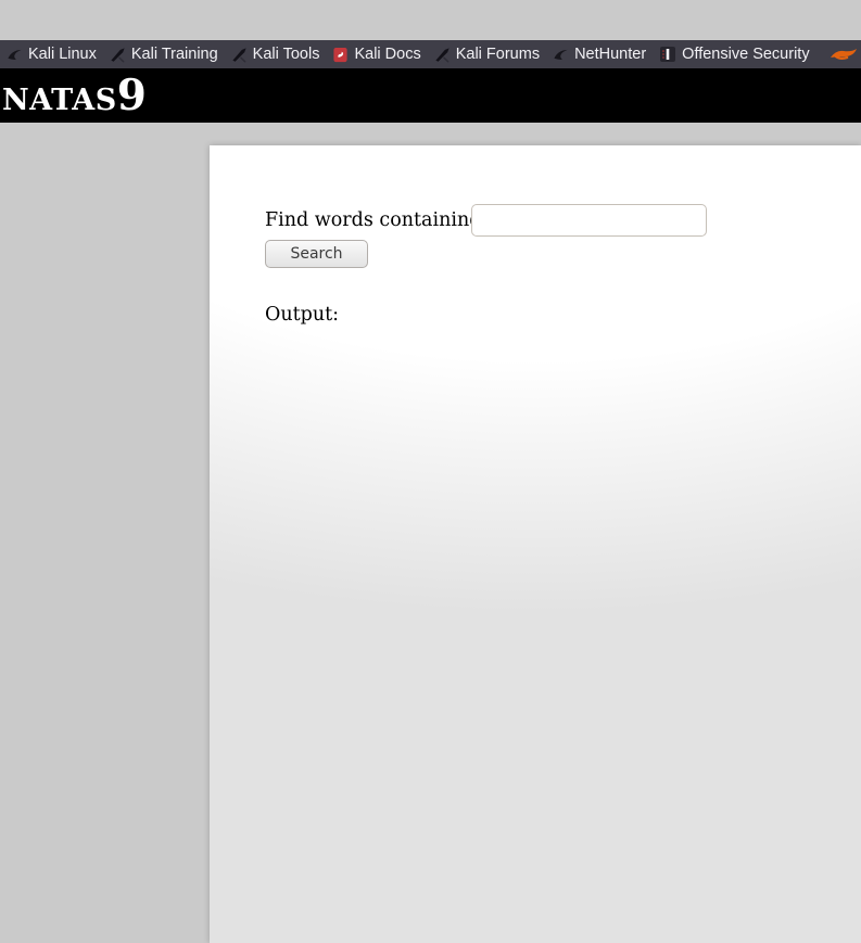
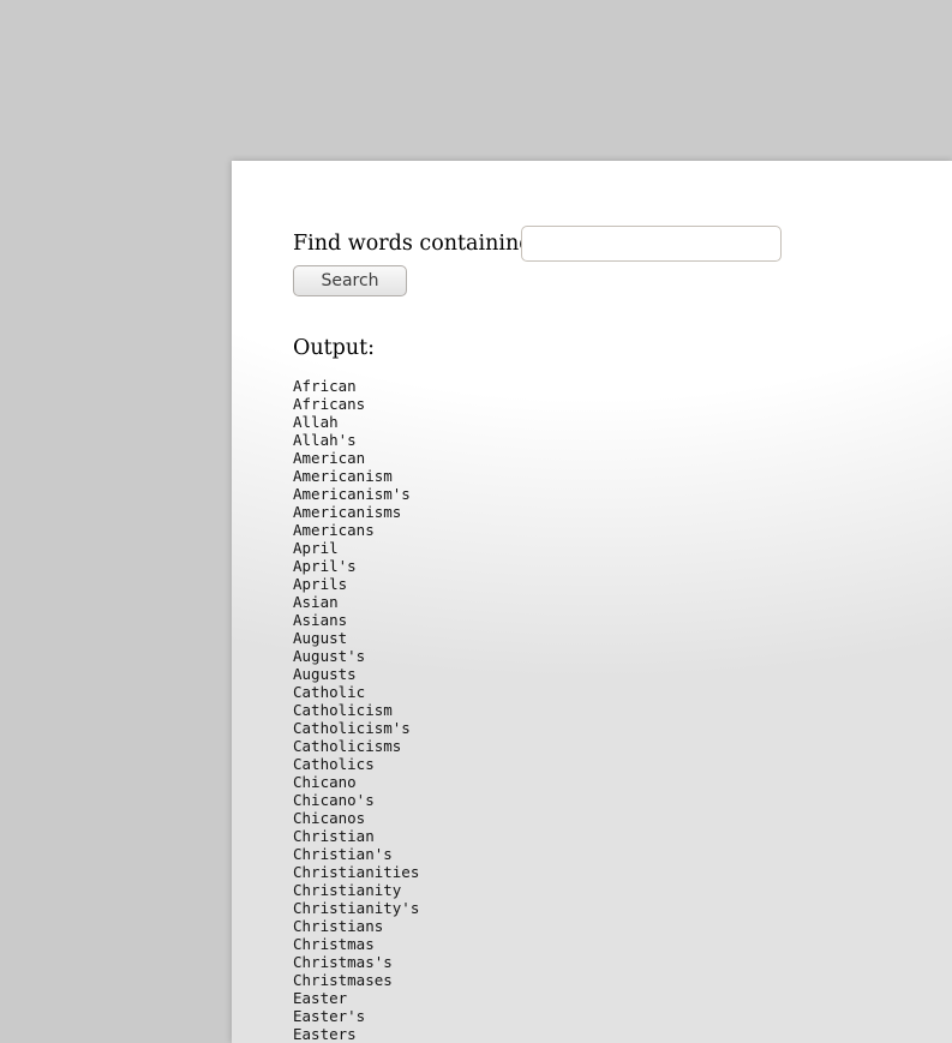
- Kali Linux
- Kali Training
- Kali Tools
- Kali Docs
- Kali Forums
- NetHunter
- Offensive Security
- natas9
  Find words containin
  Search
  Output:
+ African
+ Africans
+ Allah
+ Allah's
+ American
+ Americanism
+ Americanism's
+ Americanisms
+ Americans
+ April
+ April's
+ Aprils
+ Asian
+ Asians
+ August
+ August's
+ Augusts
+ Catholic
+ Catholicism
+ Catholicism's
+ Catholicisms
+ Catholics
+ Chicano
+ Chicano's
+ Chicanos
+ Christian
+ Christian's
+ Christianities
+ Christianity
+ Christianity's
+ Christians
+ Christmas
+ Christmas's
+ Christmases
+ Easter
+ Easter's
+ Easters
